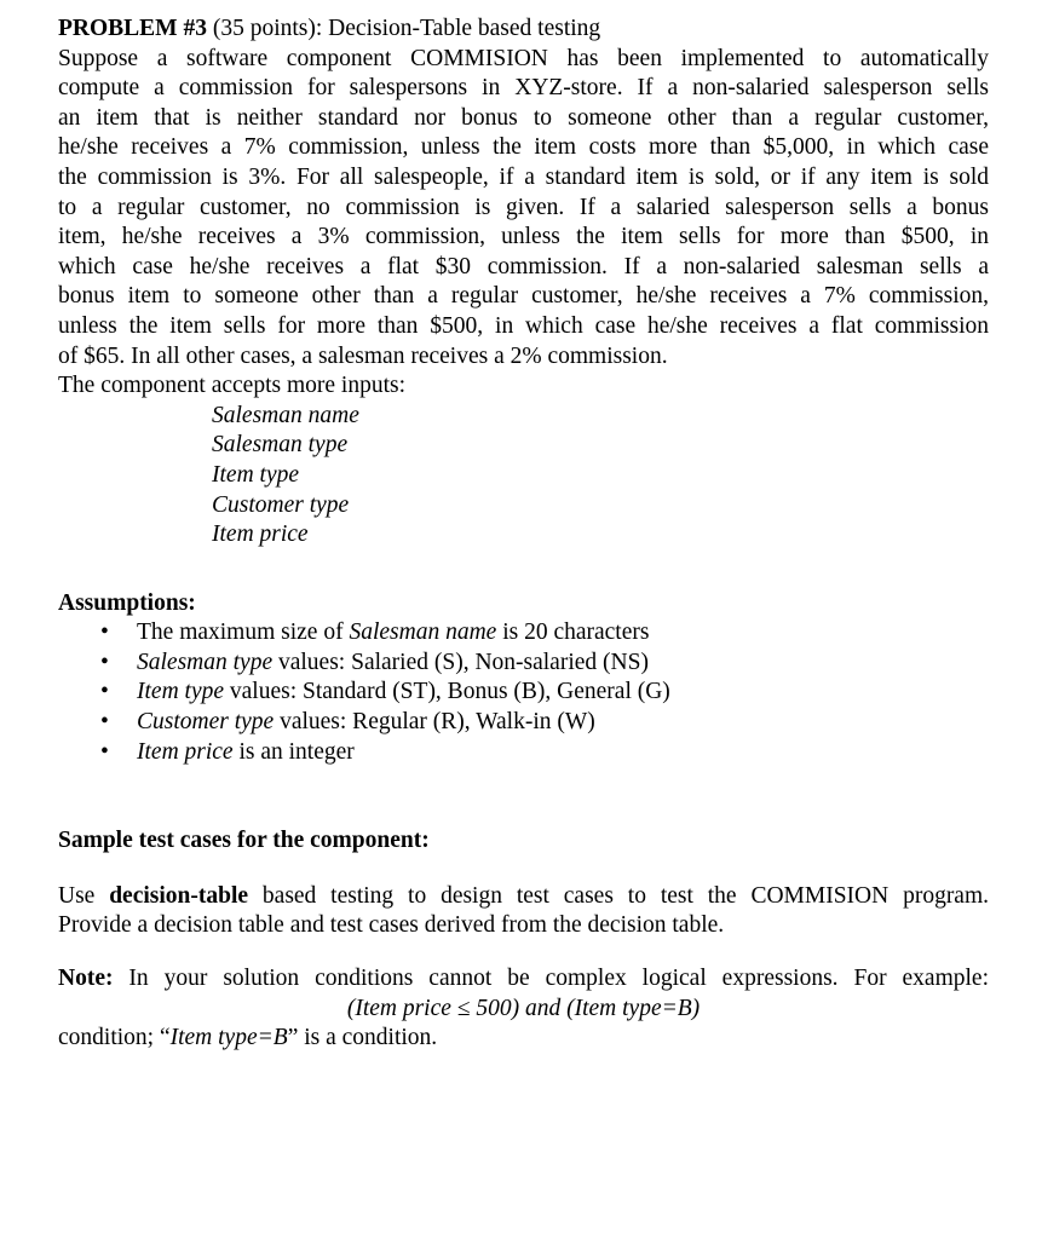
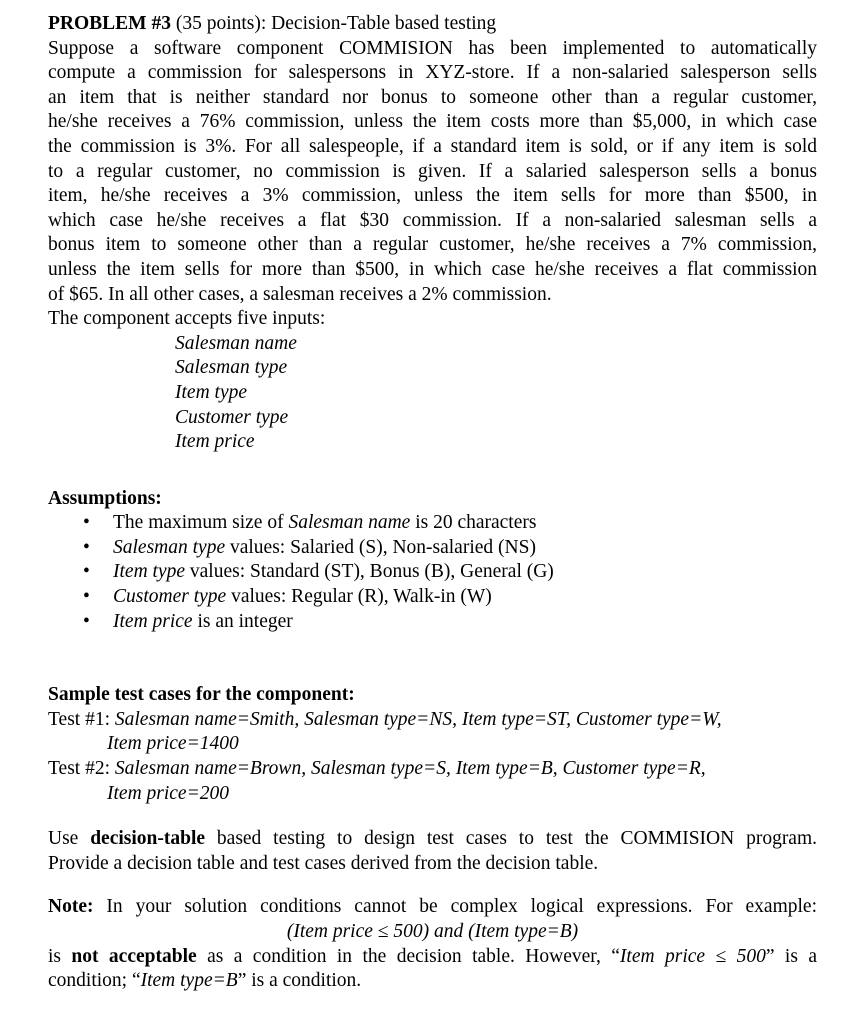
  PROBLEM #3 (35 points): Decision-Table based testing
  Suppose a software component COMMISION has been implemented to automatically
  compute a commission for salespersons in XYZ-store. If a non-salaried salesperson sells
  an item that is neither standard nor bonus to someone other than a regular customer,
- he/she receives a 7% commission, unless the item costs more than $5,000, in which case
+ he/she receives a 76% commission, unless the item costs more than $5,000, in which case
  the commission is 3%. For all salespeople, if a standard item is sold, or if any item is sold
  to a regular customer, no commission is given. If a salaried salesperson sells a bonus
  item, he/she receives a 3% commission, unless the item sells for more than $500, in
  which case he/she receives a flat $30 commission. If a non-salaried salesman sells a
  bonus item to someone other than a regular customer, he/she receives a 7% commission,
  unless the item sells for more than $500, in which case he/she receives a flat commission
  of $65. In all other cases, a salesman receives a 2% commission.
- The component accepts more inputs:
+ The component accepts five inputs:
  Salesman name
  Salesman type
  Item type
  Customer type
  Item price
  Assumptions:
  The maximum size of Salesman name is 20 characters
  Salesman type values: Salaried (S), Non-salaried (NS)
  Item type values: Standard (ST), Bonus (B), General (G)
  Customer type values: Regular (R), Walk-in (W)
  Item price is an integer
  Sample test cases for the component:
+ Test #1: Salesman name=Smith, Salesman type=NS, Item type=ST, Customer type=W,
+ Item price=1400
+ Test #2: Salesman name=Brown, Salesman type=S, Item type=B, Customer type=R,
+ Item price=200
  Use decision-table based testing to design test cases to test the COMMISION program.
  Provide a decision table and test cases derived from the decision table.
  Note: In your solution conditions cannot be complex logical expressions. For example:
  (Item price ≤ 500) and (Item type=B)
+ is not acceptable as a condition in the decision table. However, “Item price ≤ 500” is a
  condition; “Item type=B” is a condition.
